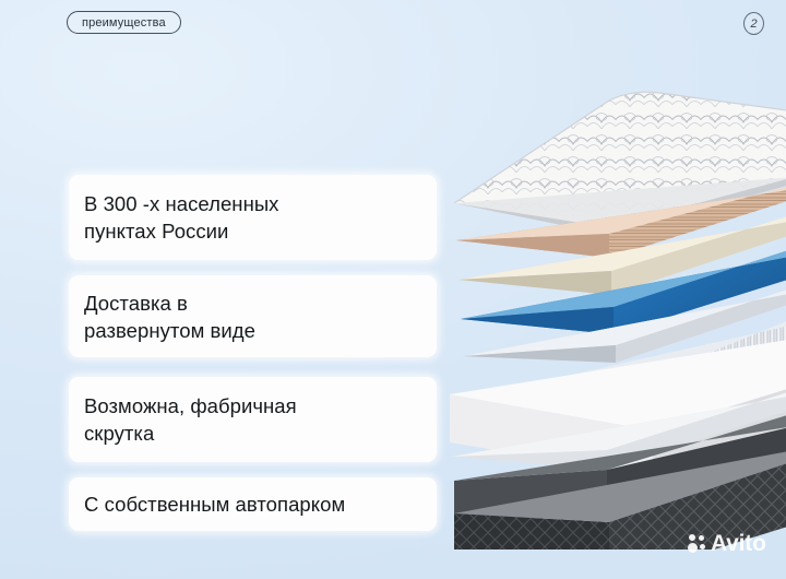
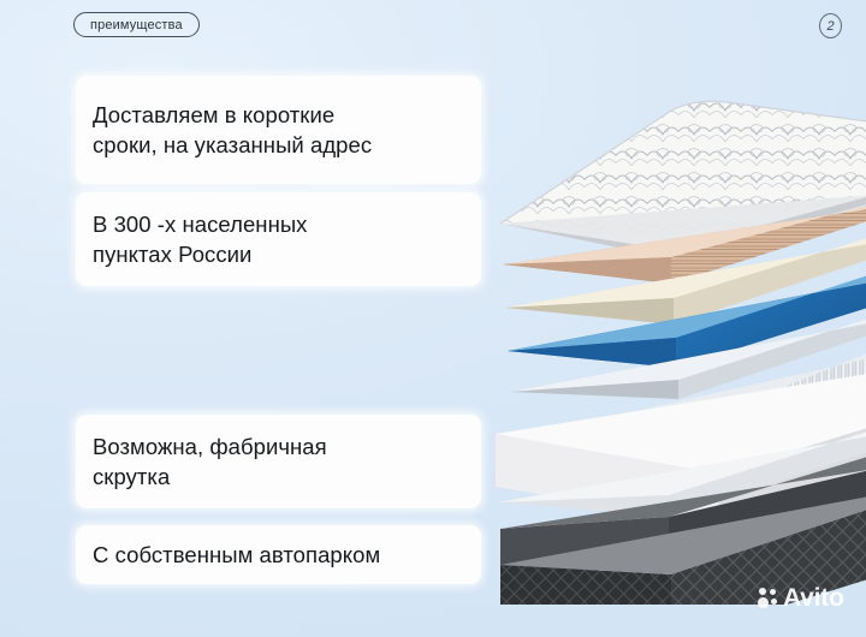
  преимущества
  2
+ Доставляем в короткие
+ сроки, на указанный адрес
  В 300 -х населенных
  пунктах России
- Доставка в
- развернутом виде
  Возможна, фабричная
  скрутка
  С собственным автопарком
  Avito
